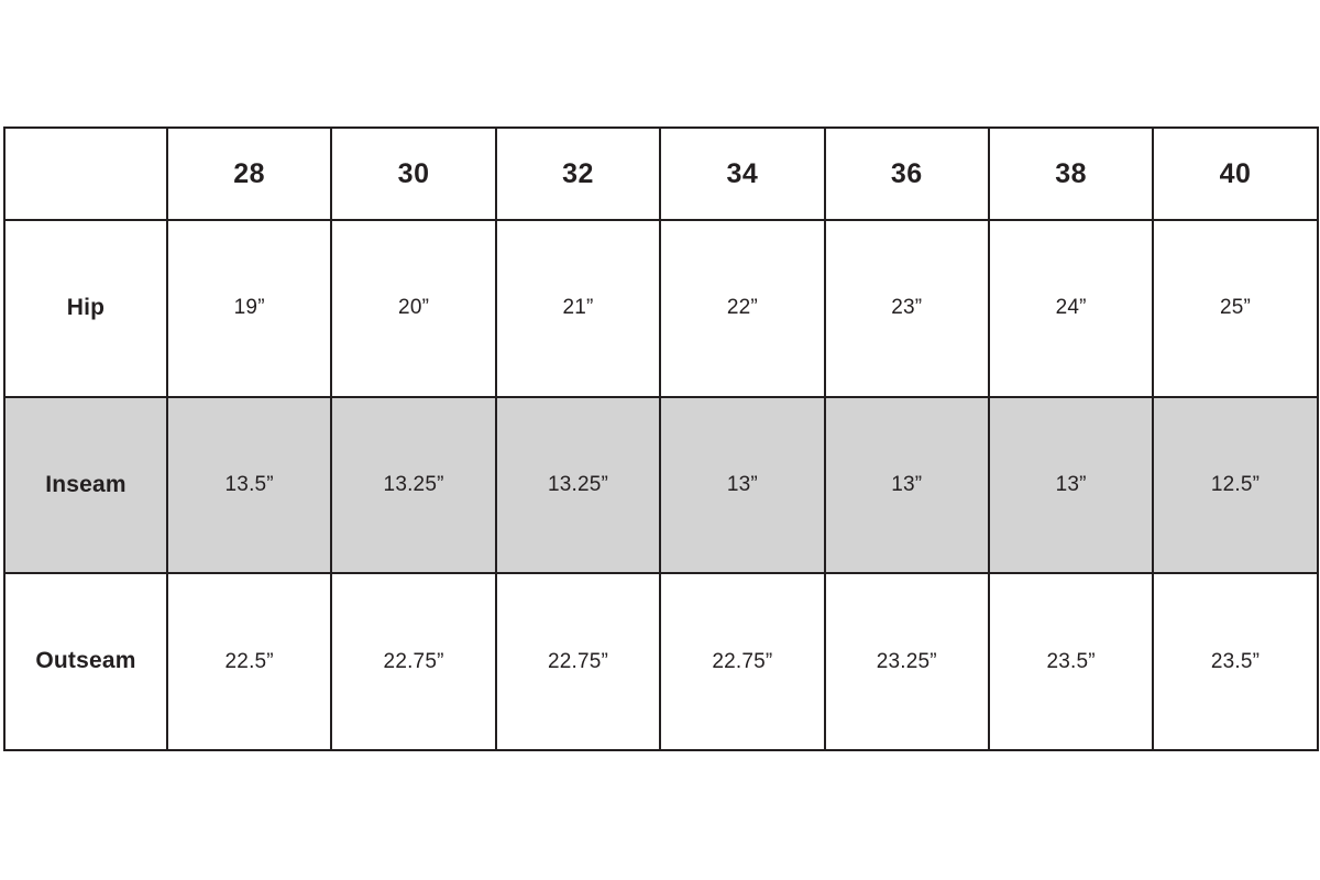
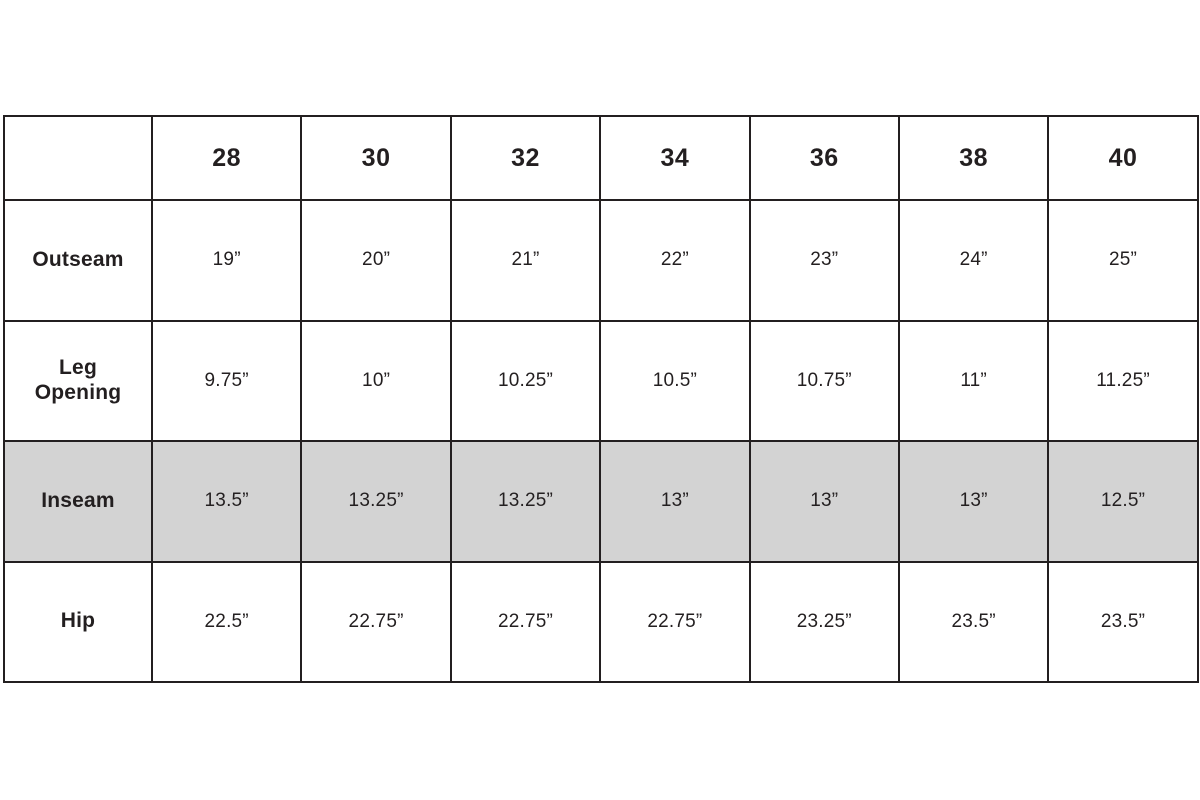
  	28	30	32	34	36	38	40
- Hip	19”	20”	21”	22”	23”	24”	25”
+ Outseam	19”	20”	21”	22”	23”	24”	25”
+ LegOpening	9.75”	10”	10.25”	10.5”	10.75”	11”	11.25”
  Inseam	13.5”	13.25”	13.25”	13”	13”	13”	12.5”
- Outseam	22.5”	22.75”	22.75”	22.75”	23.25”	23.5”	23.5”
+ Hip	22.5”	22.75”	22.75”	22.75”	23.25”	23.5”	23.5”
